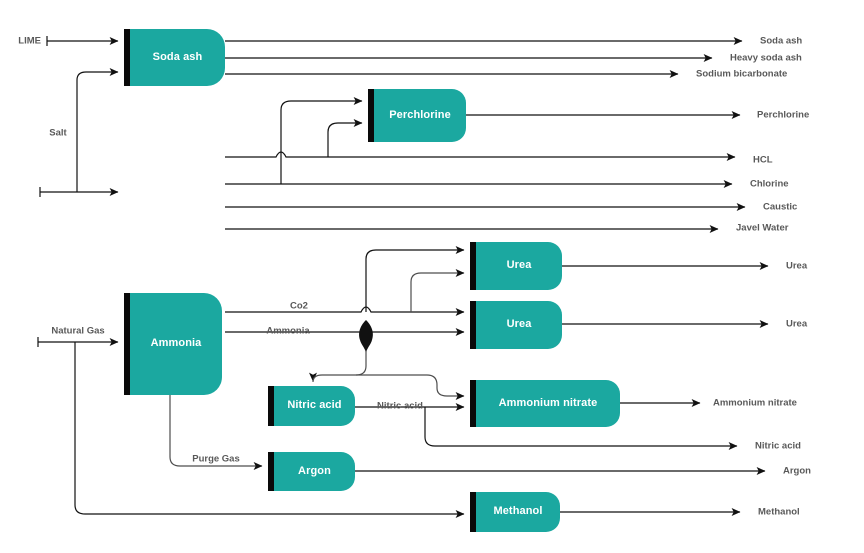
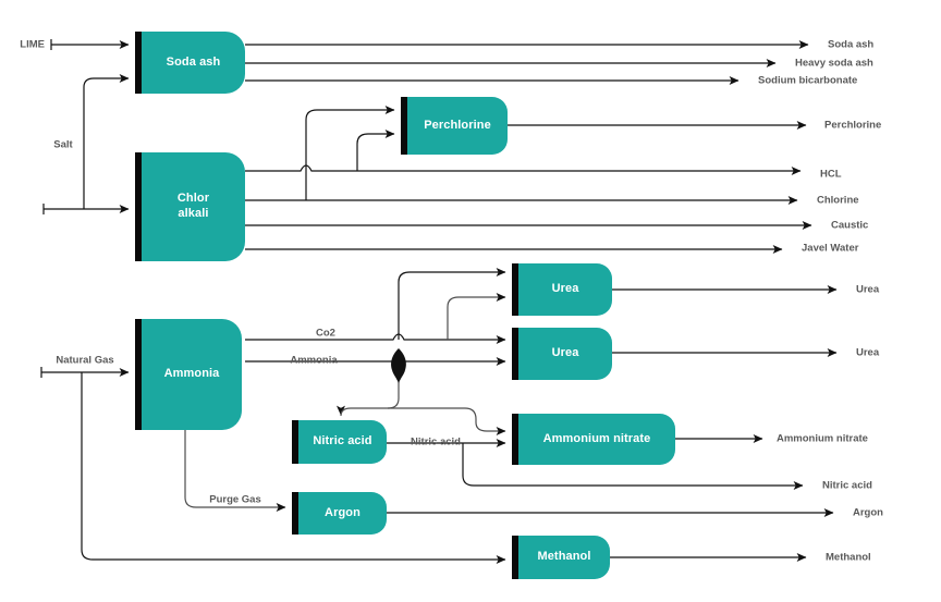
  Soda ash
+ Chlor
+ alkali
  Perchlorine
  Ammonia
  Urea
  Urea
  Nitric acid
  Ammonium nitrate
  Argon
  Methanol
  LIME
  Salt
  Natural Gas
  Co2
  Ammonia
  Nitric acid
  Purge Gas
  Soda ash
  Heavy soda ash
  Sodium bicarbonate
  Perchlorine
  HCL
  Chlorine
  Caustic
  Javel Water
  Urea
  Urea
  Ammonium nitrate
  Nitric acid
  Argon
  Methanol
